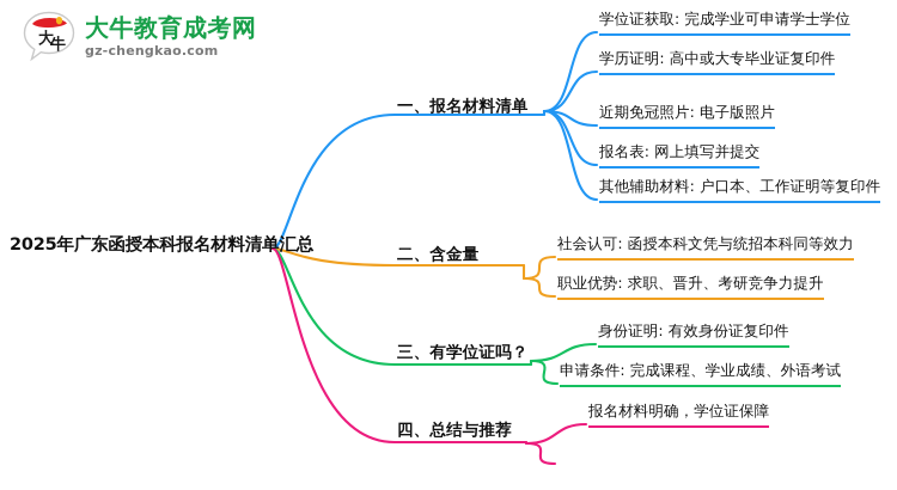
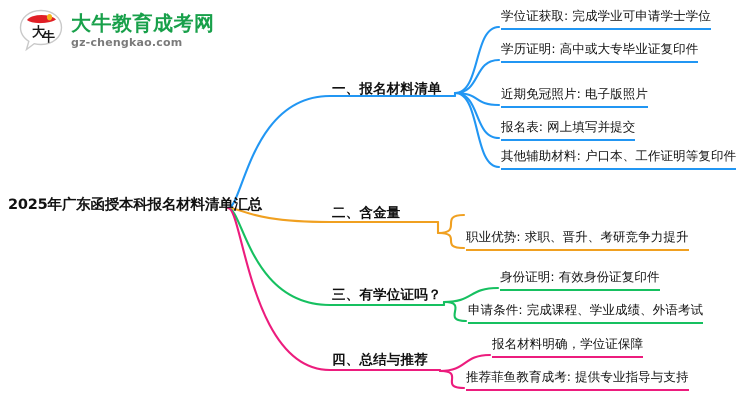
  大
  牛
  大牛教育成考网
  gz-chengkao.com
  2025年广东函授本科报名材料清单汇总
  一、报名材料清单
  二、含金量
  三、有学位证吗？
  四、总结与推荐
  学位证获取: 完成学业可申请学士学位
  学历证明: 高中或大专毕业证复印件
  近期免冠照片: 电子版照片
  报名表: 网上填写并提交
  其他辅助材料: 户口本、工作证明等复印件
- 社会认可: 函授本科文凭与统招本科同等效力
  职业优势: 求职、晋升、考研竞争力提升
  身份证明: 有效身份证复印件
  申请条件: 完成课程、学业成绩、外语考试
  报名材料明确，学位证保障
+ 推荐菲鱼教育成考: 提供专业指导与支持
